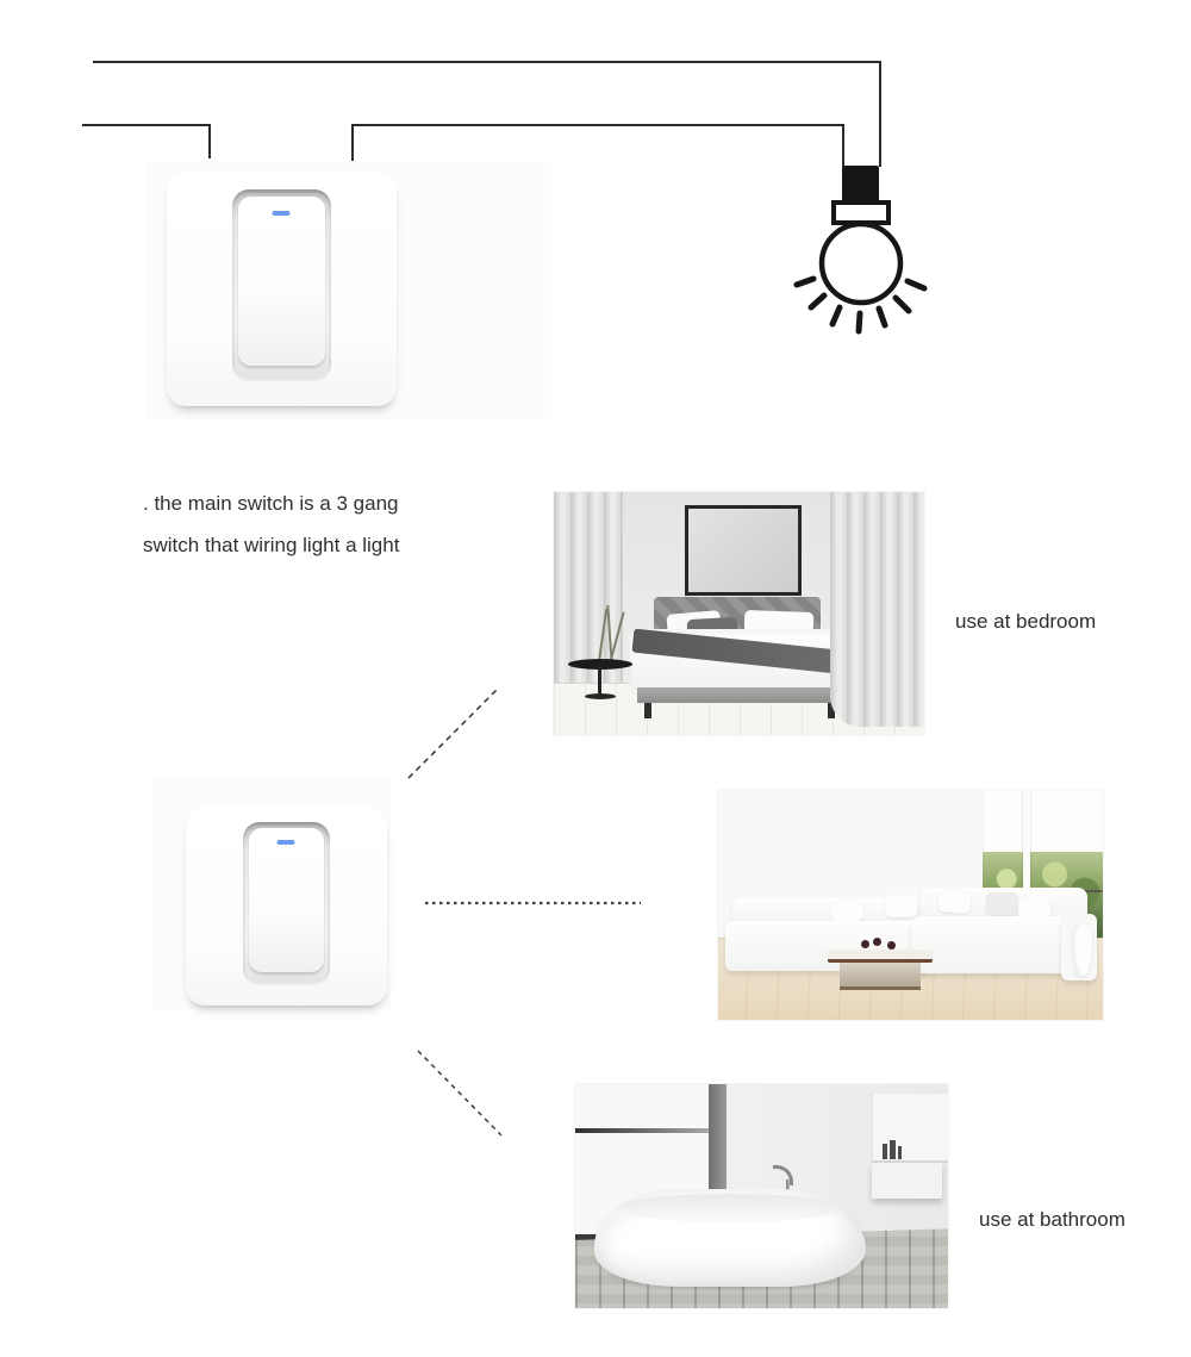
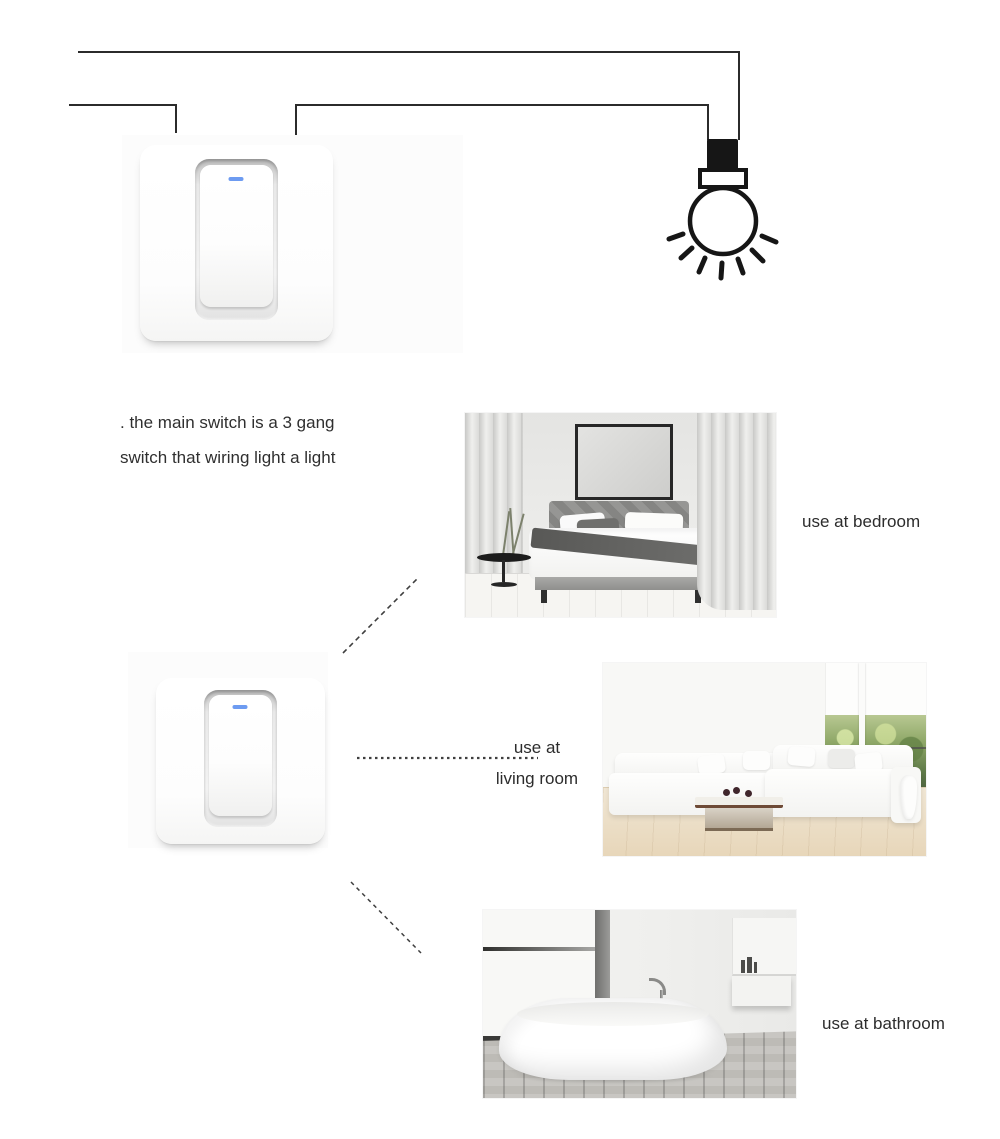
  . the main switch is a 3 gang
  switch that wiring light a light
  use at bedroom
+ use at
+ living room
  use at bathroom
